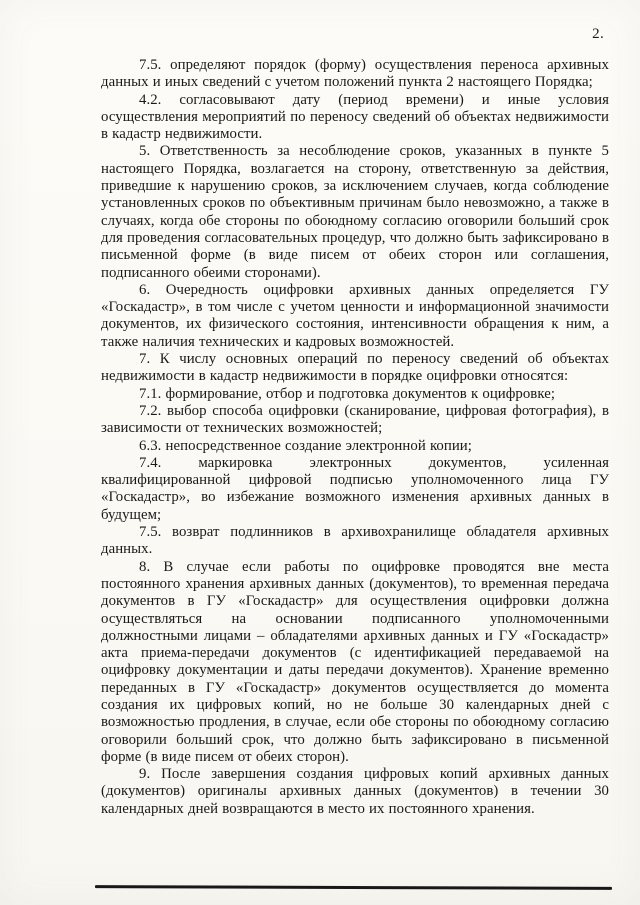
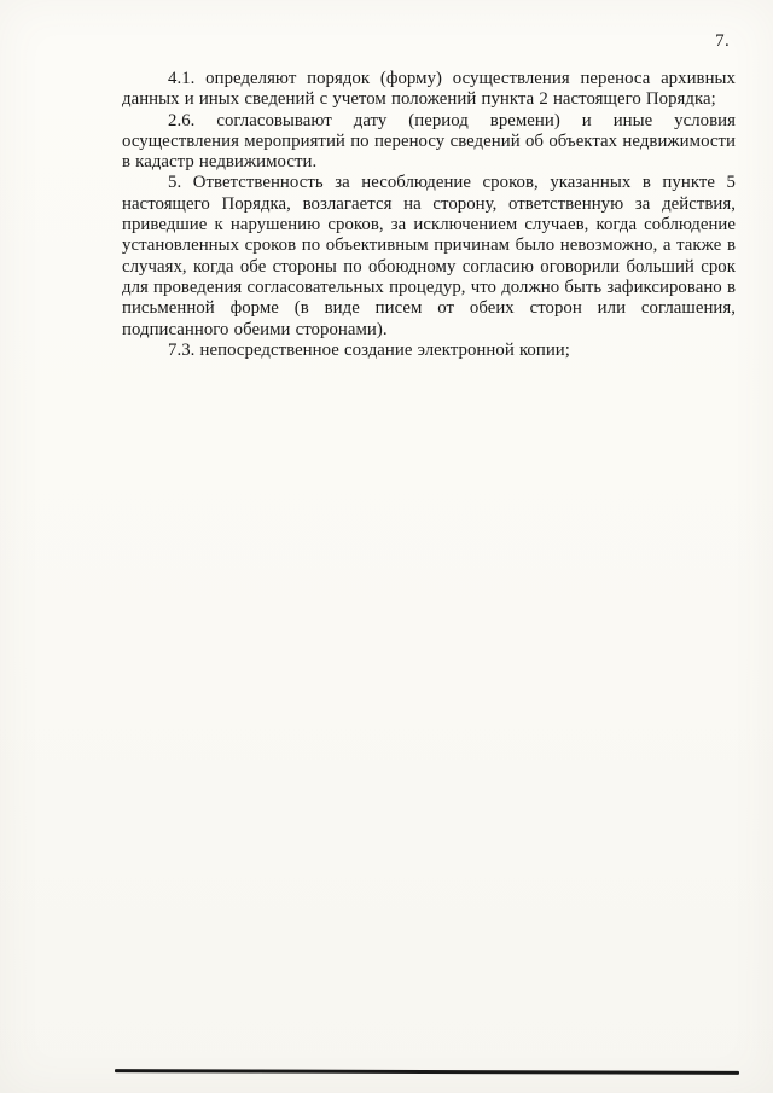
- 2.
+ 7.
- 7.5. определяют порядок (форму) осуществления переноса архивных данных и иных сведений с учетом положений пункта 2 настоящего Порядка;
+ 4.1. определяют порядок (форму) осуществления переноса архивных данных и иных сведений с учетом положений пункта 2 настоящего Порядка;
- 4.2. согласовывают дату (период времени) и иные условия осуществления мероприятий по переносу сведений об объектах недвижимости в кадастр недвижимости.
+ 2.6. согласовывают дату (период времени) и иные условия осуществления мероприятий по переносу сведений об объектах недвижимости в кадастр недвижимости.
  5. Ответственность за несоблюдение сроков, указанных в пункте 5 настоящего Порядка, возлагается на сторону, ответственную за действия, приведшие к нарушению сроков, за исключением случаев, когда соблюдение установленных сроков по объективным причинам было невозможно, а также в случаях, когда обе стороны по обоюдному согласию оговорили больший срок для проведения согласовательных процедур, что должно быть зафиксировано в письменной форме (в виде писем от обеих сторон или соглашения, подписанного обеими сторонами).
- 6. Очередность оцифровки архивных данных определяется ГУ «Госкадастр», в том числе с учетом ценности и информационной значимости документов, их физического состояния, интенсивности обращения к ним, а также наличия технических и кадровых возможностей.
- 7. К числу основных операций по переносу сведений об объектах недвижимости в кадастр недвижимости в порядке оцифровки относятся:
- 7.1. формирование, отбор и подготовка документов к оцифровке;
- 7.2. выбор способа оцифровки (сканирование, цифровая фотография), в зависимости от технических возможностей;
- 6.3. непосредственное создание электронной копии;
+ 7.3. непосредственное создание электронной копии;
- 7.4. маркировка электронных документов, усиленная квалифицированной цифровой подписью уполномоченного лица ГУ «Госкадастр», во избежание возможного изменения архивных данных в будущем;
- 7.5. возврат подлинников в архивохранилище обладателя архивных данных.
- 8. В случае если работы по оцифровке проводятся вне места постоянного хранения архивных данных (документов), то временная передача документов в ГУ «Госкадастр» для осуществления оцифровки должна осуществляться на основании подписанного уполномоченными должностными лицами – обладателями архивных данных и ГУ «Госкадастр» акта приема-передачи документов (с идентификацией передаваемой на оцифровку документации и даты передачи документов). Хранение временно переданных в ГУ «Госкадастр» документов осуществляется до момента создания их цифровых копий, но не больше 30 календарных дней с возможностью продления, в случае, если обе стороны по обоюдному согласию оговорили больший срок, что должно быть зафиксировано в письменной форме (в виде писем от обеих сторон).
- 9. После завершения создания цифровых копий архивных данных (документов) оригиналы архивных данных (документов) в течении 30 календарных дней возвращаются в место их постоянного хранения.
